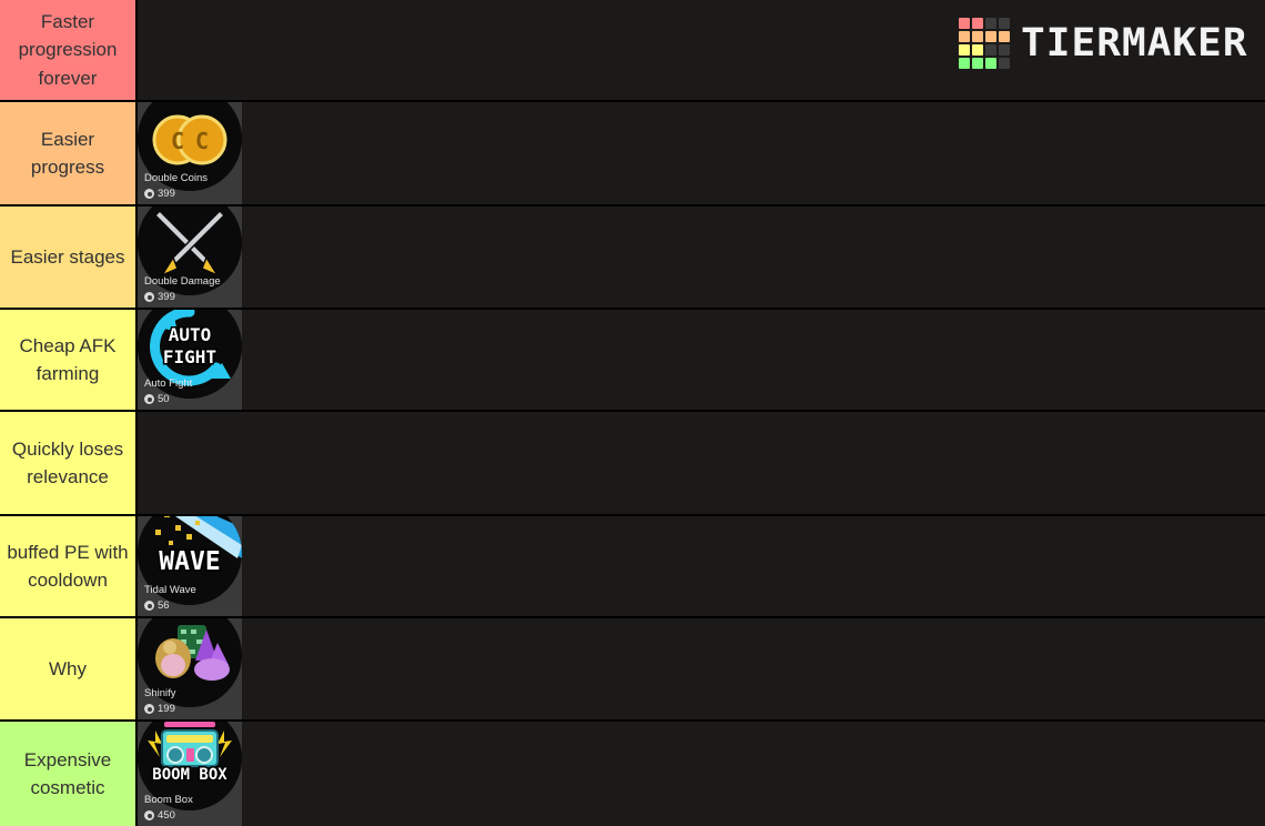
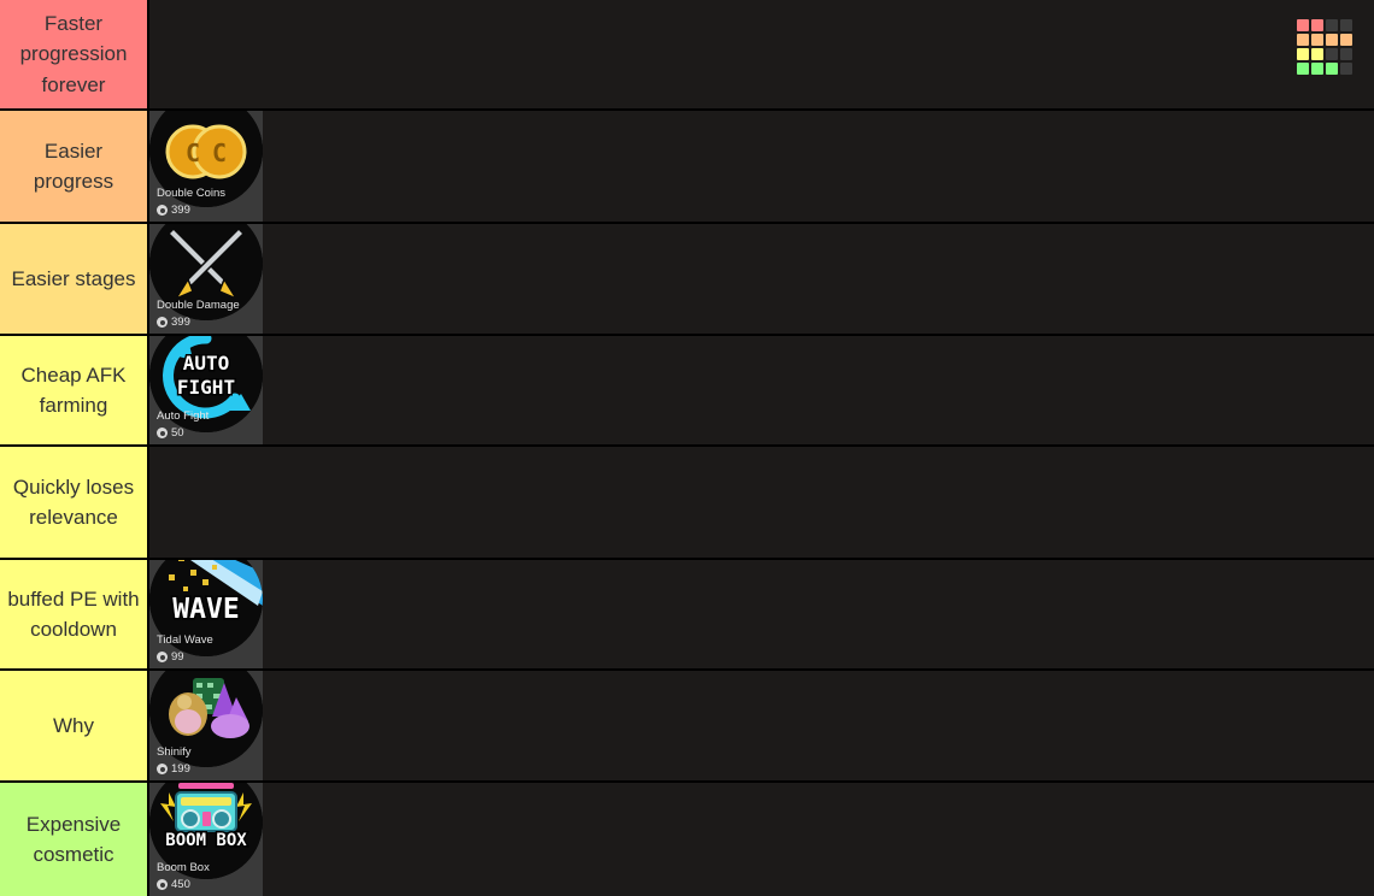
- TIERMAKER
  Faster progression forever
  Easier progress
  C
  C
  Double Coins
  399
  Easier stages
  Double Damage
  399
  Cheap AFK farming
  AUTO
  FIGHT
  Auto Fight
  50
  Quickly loses relevance
  buffed PE with cooldown
  WAVE
  Tidal Wave
- 56
+ 99
  Why
  Shinify
  199
  Expensive cosmetic
  BOOM BOX
  Boom Box
  450
